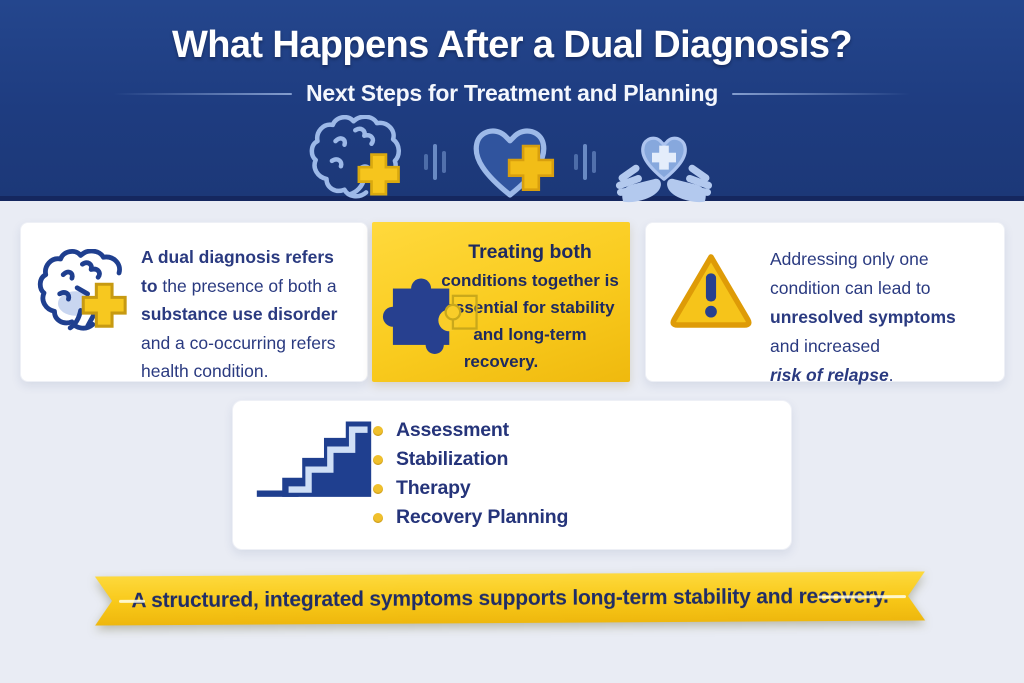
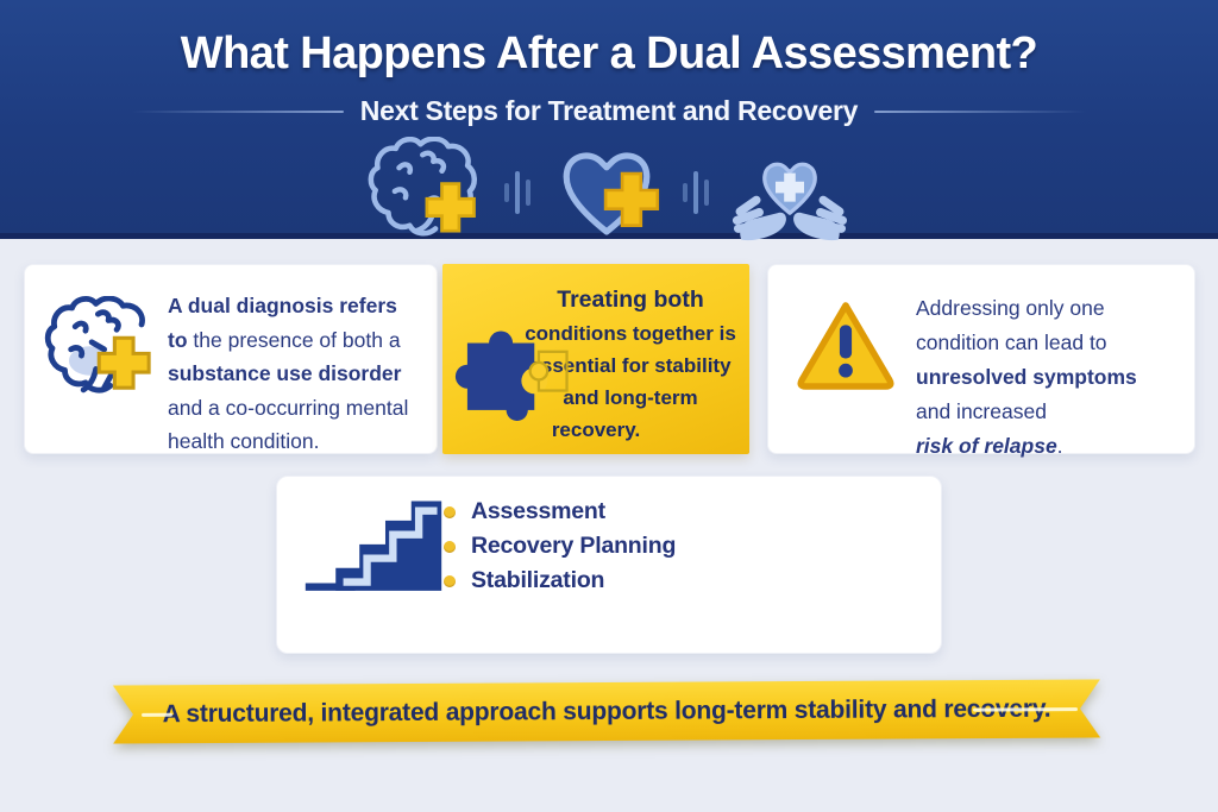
- What Happens After a Dual Diagnosis?
+ What Happens After a Dual Assessment?
- Next Steps for Treatment and Planning
+ Next Steps for Treatment and Recovery
- A dual diagnosis refers to the presence of both a substance use disorder and a co-occurring refers health condition.
+ A dual diagnosis refers to the presence of both a substance use disorder and a co-occurring mental health condition.
  Treating both
  conditions together is sential for stability and long-term recovery.
  Addressing only one condition can lead to unresolved symptoms and increased risk of relapse.
  Assessment
- Stabilization
+ Recovery Planning
- Therapy
- Recovery Planning
+ Stabilization
- A structured, integrated symptoms supports long-term stability and recovery.
+ A structured, integrated approach supports long-term stability and recovery.
